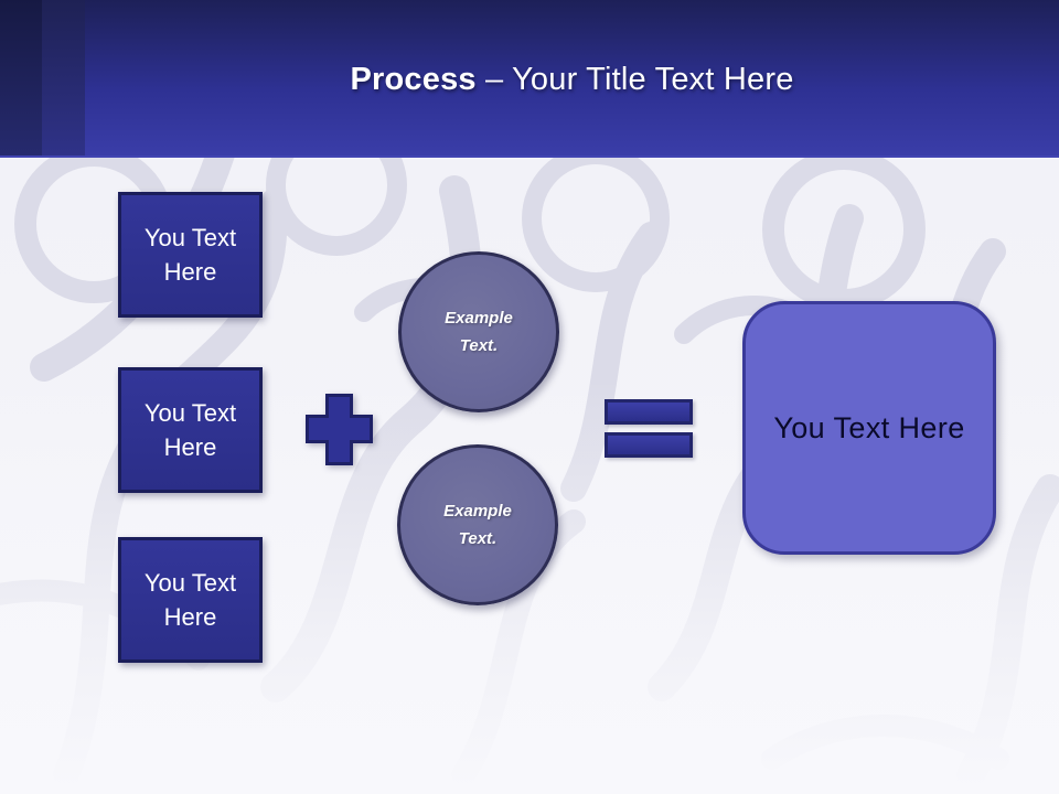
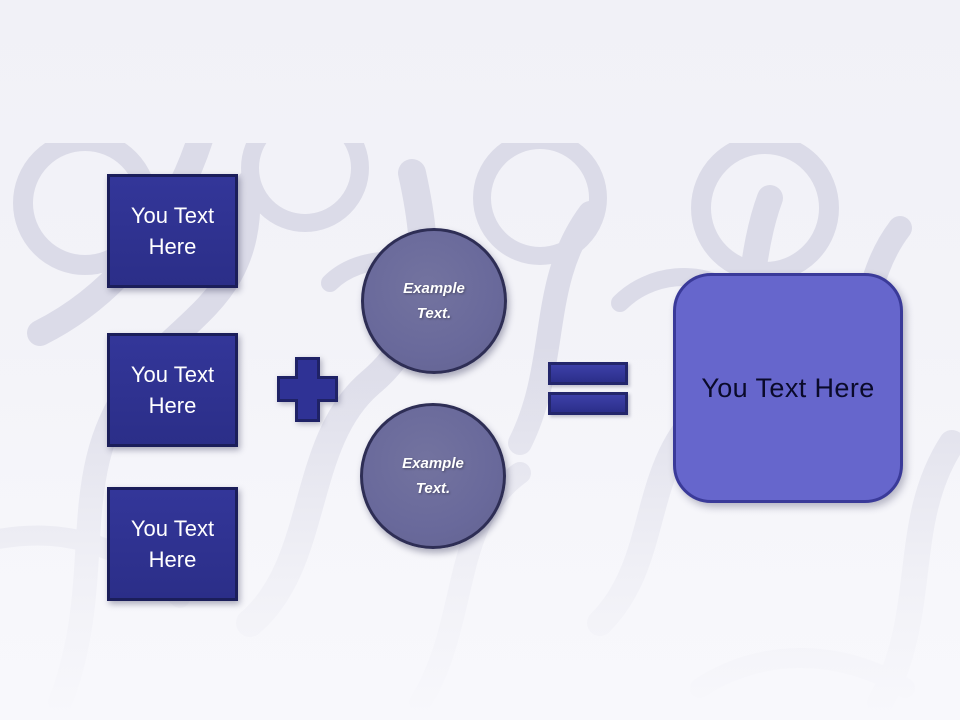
- Process – Your Title Text Here
  You Text Here
  You Text Here
  You Text Here
  Example Text.
  Example Text.
  You Text Here
